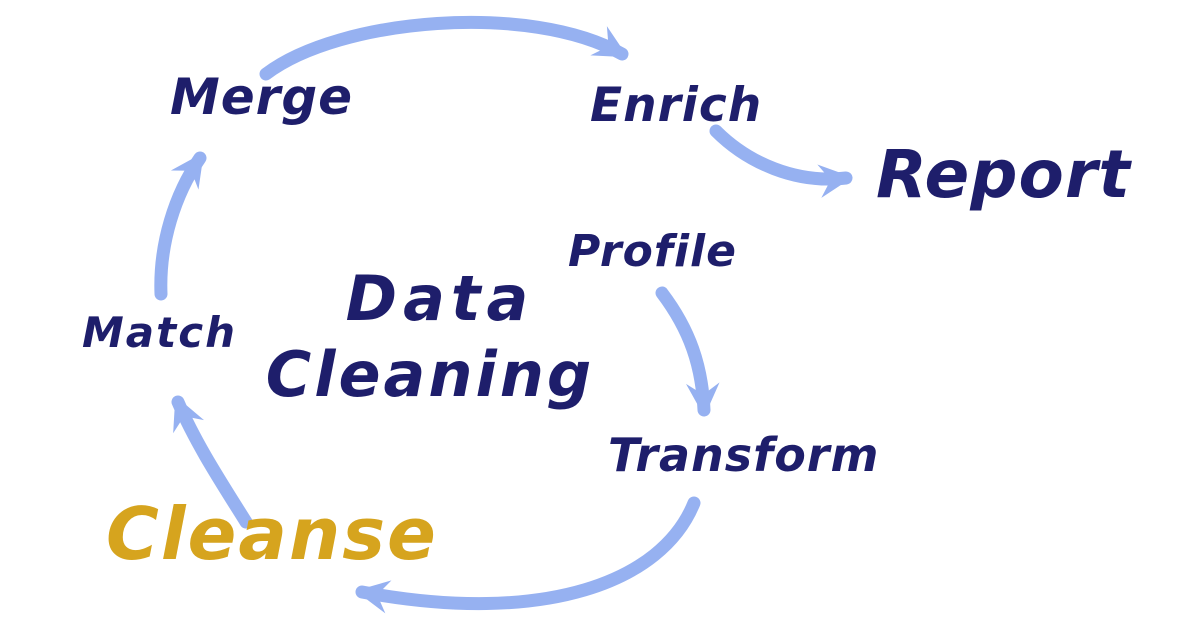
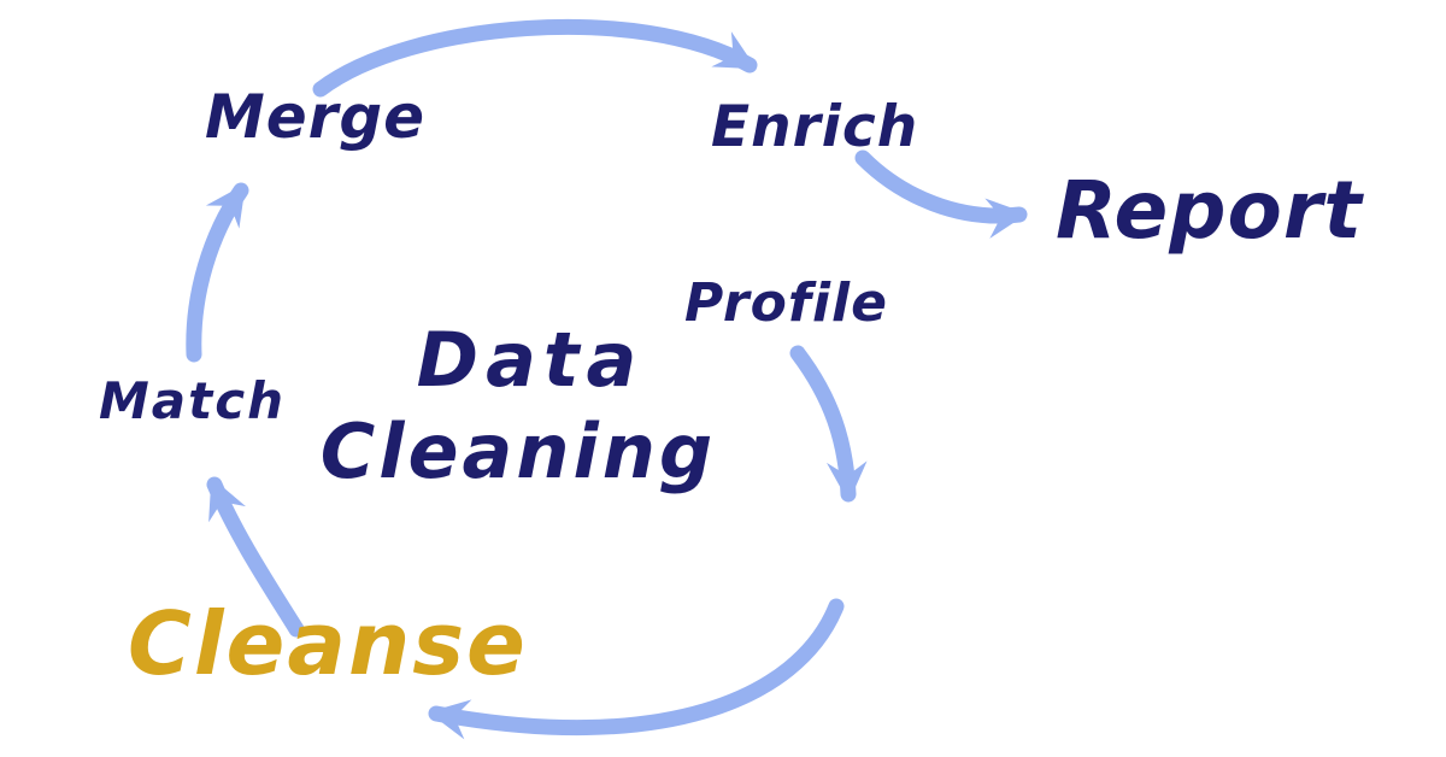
  Merge
  Enrich
  Report
  Profile
  Match
- Transform
  Cleanse
  Data
  Cleaning
